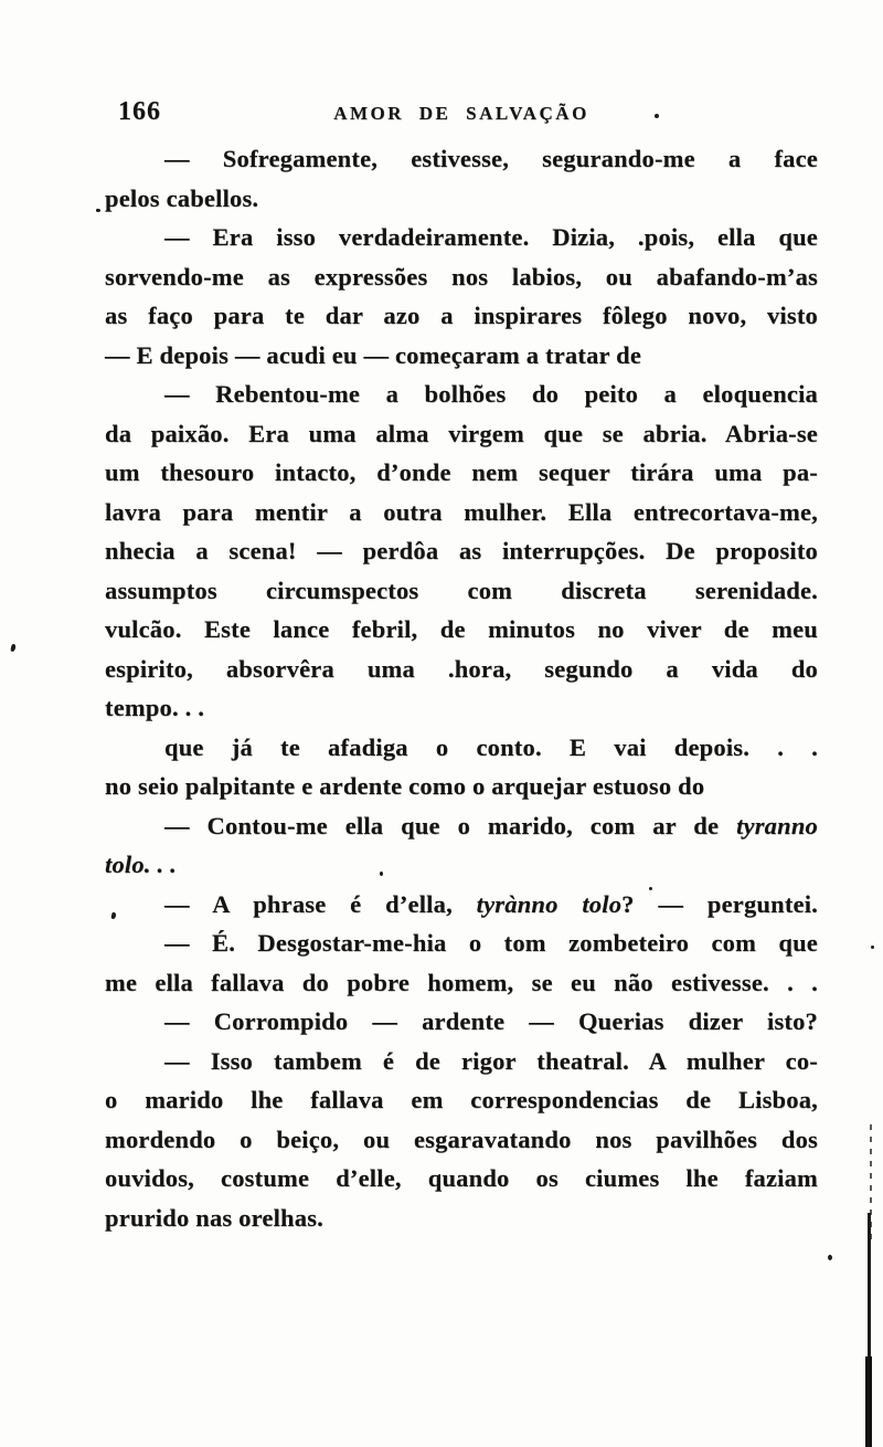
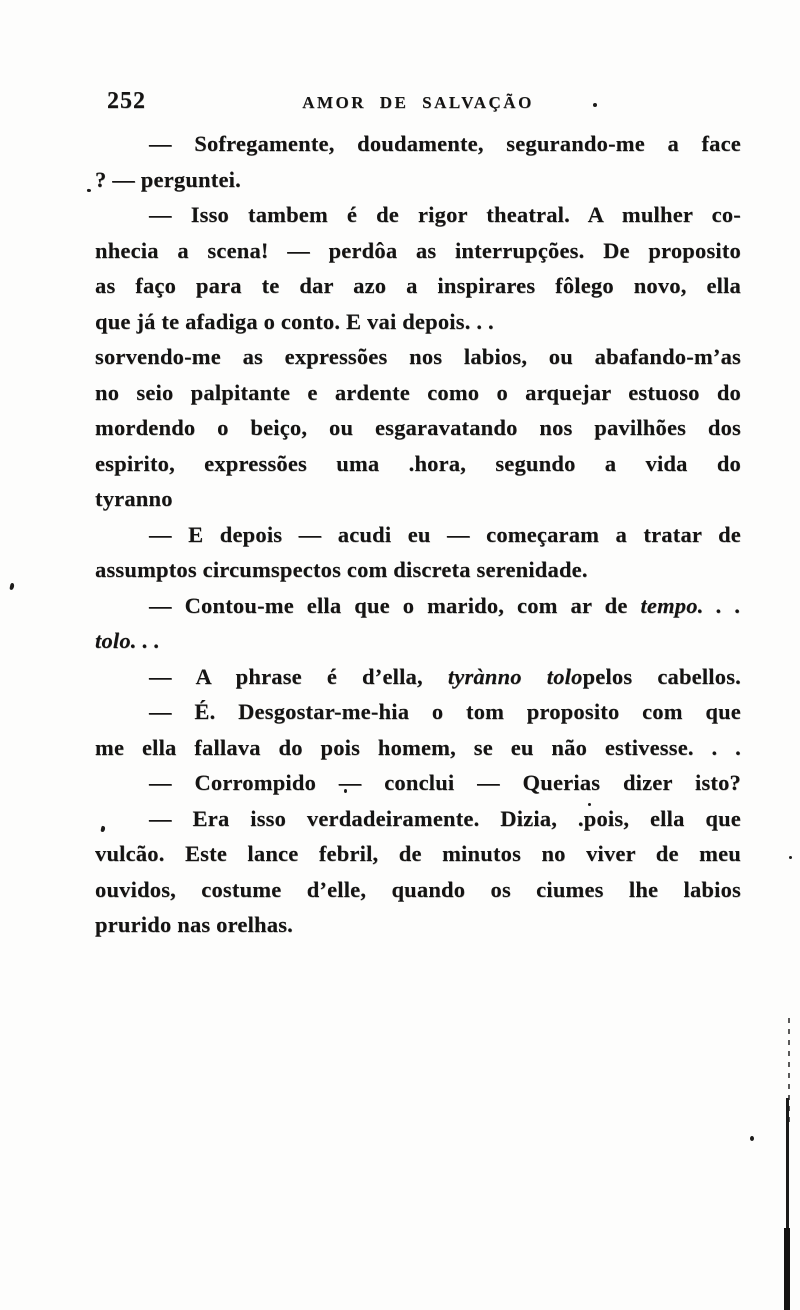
- 166
+ 252
  AMOR DE SALVAÇÃO
- — Sofregamente, estivesse, segurando-me a face
+ — Sofregamente, doudamente, segurando-me a face
- pelos cabellos.
+ ? — perguntei.
- — Era isso verdadeiramente. Dizia, .pois, ella que
+ — Isso tambem é de rigor theatral. A mulher co-
- sorvendo-me as expressões nos labios, ou abafando-m’as
+ nhecia a scena! — perdôa as interrupções. De proposito
- as faço para te dar azo a inspirares fôlego novo, visto
+ as faço para te dar azo a inspirares fôlego novo, ella
- — E depois — acudi eu — começaram a tratar de
+ que já te afadiga o conto. E vai depois. . .
- — Rebentou-me a bolhões do peito a eloquencia
- da paixão. Era uma alma virgem que se abria. Abria-se
- um thesouro intacto, d’onde nem sequer tirára uma pa-
- lavra para mentir a outra mulher. Ella entrecortava-me,
- nhecia a scena! — perdôa as interrupções. De proposito
+ sorvendo-me as expressões nos labios, ou abafando-m’as
- assumptos circumspectos com discreta serenidade.
+ no seio palpitante e ardente como o arquejar estuoso do
- vulcão. Este lance febril, de minutos no viver de meu
+ mordendo o beiço, ou esgaravatando nos pavilhões dos
- espirito, absorvêra uma .hora, segundo a vida do
+ espirito, expressões uma .hora, segundo a vida do
- tempo. . .
+ tyranno
- que já te afadiga o conto. E vai depois. . .
+ — E depois — acudi eu — começaram a tratar de
- no seio palpitante e ardente como o arquejar estuoso do
+ assumptos circumspectos com discreta serenidade.
- — Contou-me ella que o marido, com ar de tyranno
+ — Contou-me ella que o marido, com ar de tempo. . .
  tolo. . .
- — A phrase é d’ella, tyrànno tolo? — perguntei.
+ — A phrase é d’ella, tyrànno tolopelos cabellos.
- — É. Desgostar-me-hia o tom zombeteiro com que
+ — É. Desgostar-me-hia o tom proposito com que
- me ella fallava do pobre homem, se eu não estivesse. . .
+ me ella fallava do pois homem, se eu não estivesse. . .
- — Corrompido — ardente — Querias dizer isto?
+ — Corrompido — conclui — Querias dizer isto?
- — Isso tambem é de rigor theatral. A mulher co-
+ — Era isso verdadeiramente. Dizia, .pois, ella que
- o marido lhe fallava em correspondencias de Lisboa,
- mordendo o beiço, ou esgaravatando nos pavilhões dos
+ vulcão. Este lance febril, de minutos no viver de meu
- ouvidos, costume d’elle, quando os ciumes lhe faziam
+ ouvidos, costume d’elle, quando os ciumes lhe labios
  prurido nas orelhas.
